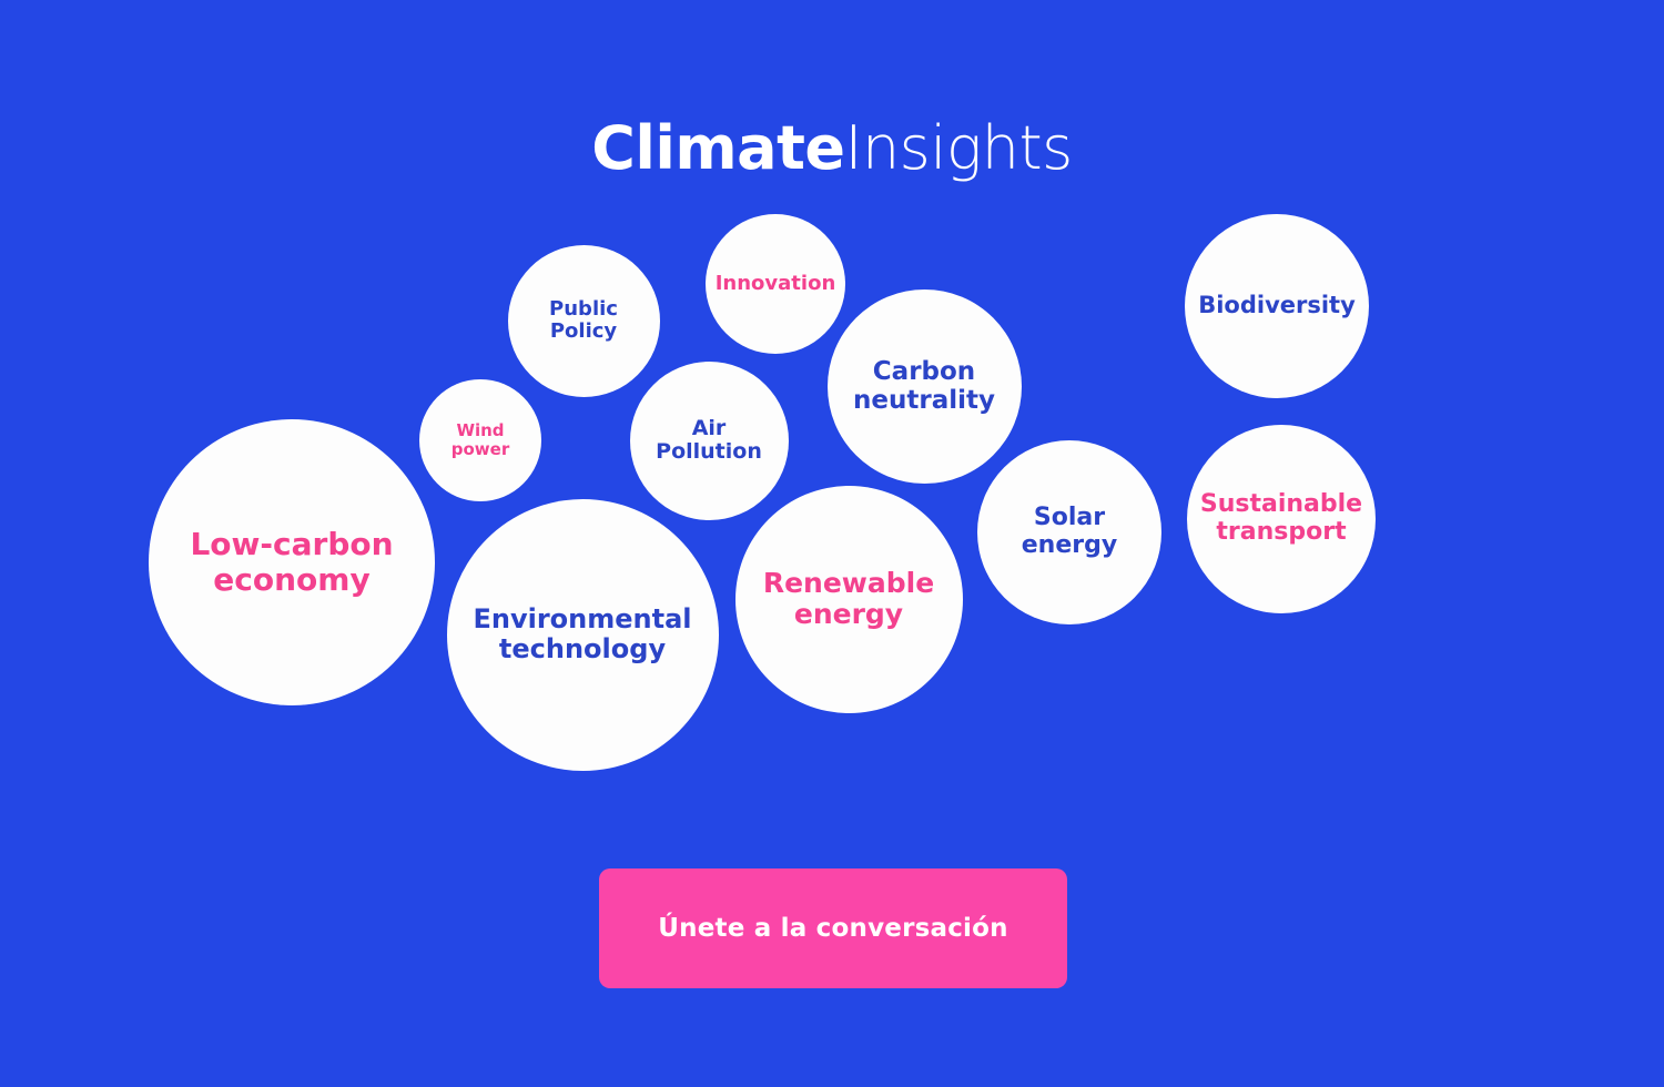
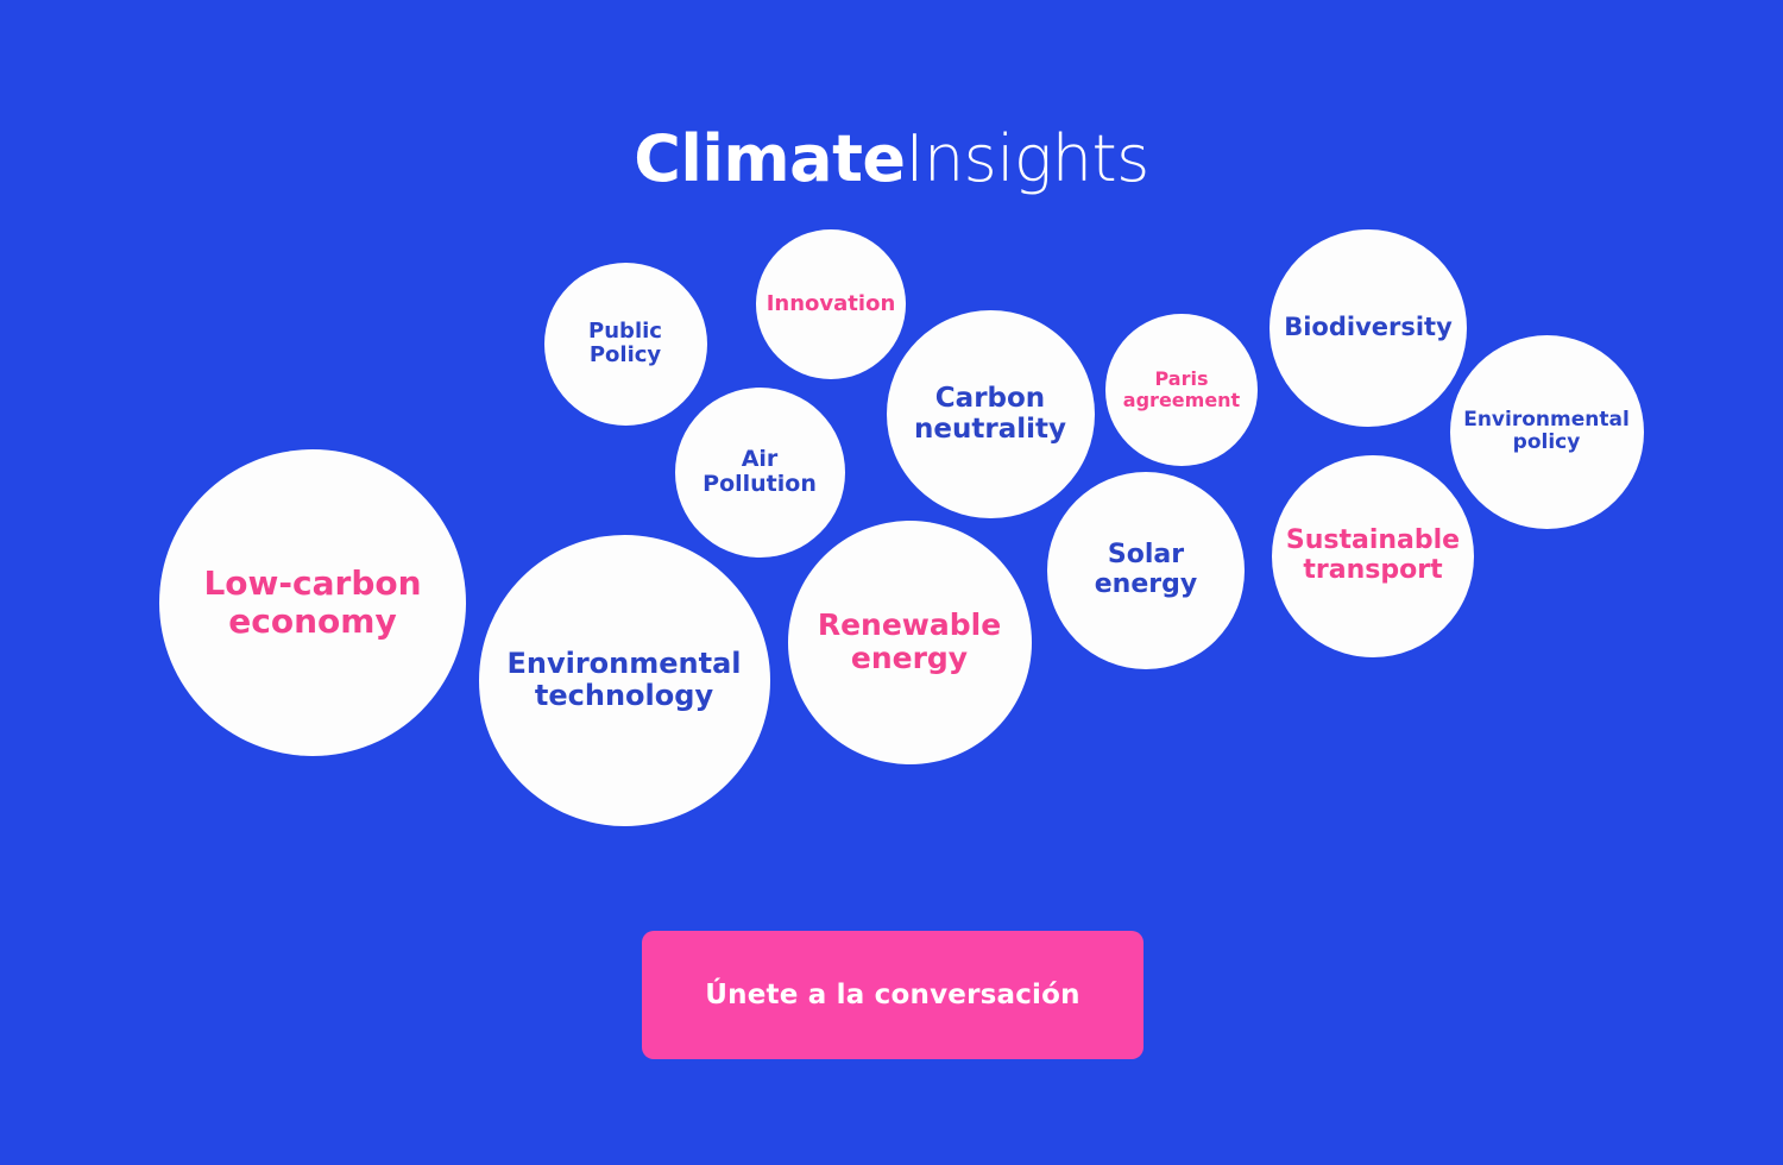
  ClimateInsights
  Low-carbon economy
  Environmental technology
  Renewable energy
  Carbon neutrality
  Solar energy
  Sustainable transport
  Biodiversity
+ Environmental policy
  Air Pollution
  Public Policy
+ Paris agreement
  Innovation
- Wind power
  Únete a la conversación
